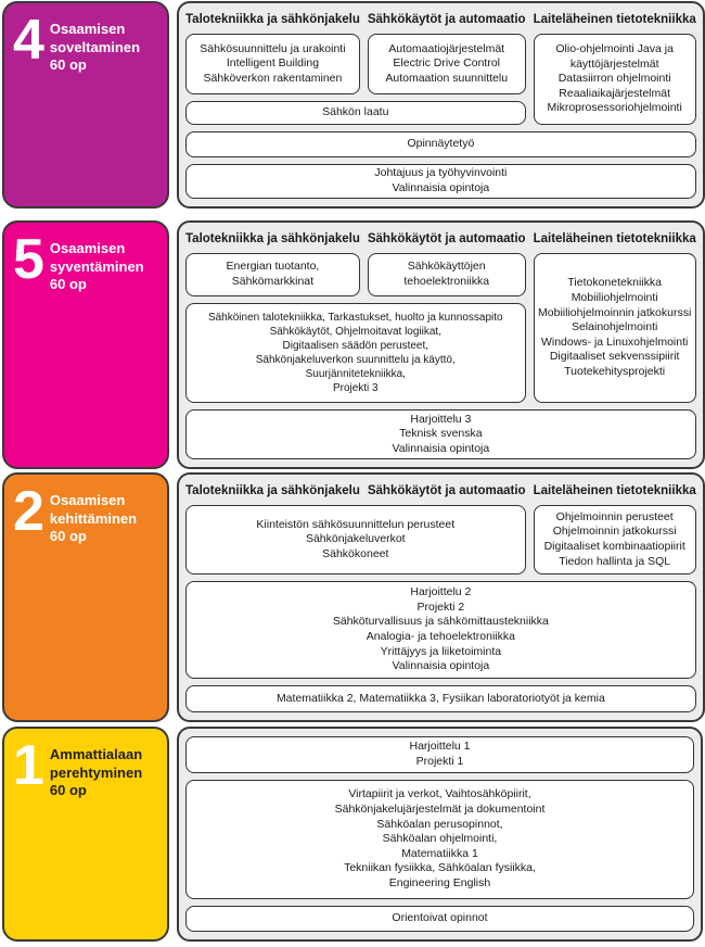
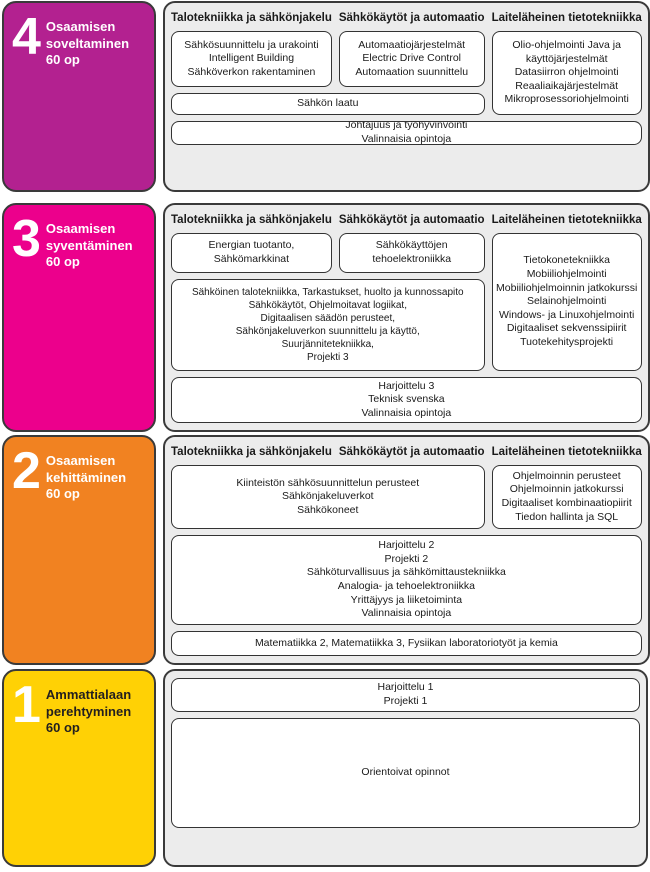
  4
  Osaamisen
  soveltaminen
  60 op
  Talotekniikka ja sähkönjakelu
  Sähkökäytöt ja automaatio
  Laiteläheinen tietotekniikka
  Sähkösuunnittelu ja urakointi
  Intelligent Building
  Sähköverkon rakentaminen
  Automaatiojärjestelmät
  Electric Drive Control
  Automaation suunnittelu
  Olio-ohjelmointi Java ja
  käyttöjärjestelmät
  Datasiirron ohjelmointi
  Reaaliaikajärjestelmät
  Mikroprosessoriohjelmointi
  Sähkön laatu
- Opinnäytetyö
  Johtajuus ja työhyvinvointi
  Valinnaisia opintoja
- 5
+ 3
  Osaamisen
  syventäminen
  60 op
  Talotekniikka ja sähkönjakelu
  Sähkökäytöt ja automaatio
  Laiteläheinen tietotekniikka
  Energian tuotanto,
  Sähkömarkkinat
  Sähkökäyttöjen
  tehoelektroniikka
  Tietokonetekniikka
  Mobiiliohjelmointi
  Mobiiliohjelmoinnin jatkokurssi
  Selainohjelmointi
  Windows- ja Linuxohjelmointi
  Digitaaliset sekvenssipiirit
  Tuotekehitysprojekti
  Sähköinen talotekniikka, Tarkastukset, huolto ja kunnossapito
  Sähkökäytöt, Ohjelmoitavat logiikat,
  Digitaalisen säädön perusteet,
  Sähkönjakeluverkon suunnittelu ja käyttö,
  Suurjännitetekniikka,
  Projekti 3
  Harjoittelu 3
  Teknisk svenska
  Valinnaisia opintoja
  2
  Osaamisen
  kehittäminen
  60 op
  Talotekniikka ja sähkönjakelu
  Sähkökäytöt ja automaatio
  Laiteläheinen tietotekniikka
  Kiinteistön sähkösuunnittelun perusteet
  Sähkönjakeluverkot
  Sähkökoneet
  Ohjelmoinnin perusteet
  Ohjelmoinnin jatkokurssi
  Digitaaliset kombinaatiopiirit
  Tiedon hallinta ja SQL
  Harjoittelu 2
  Projekti 2
  Sähköturvallisuus ja sähkömittaustekniikka
  Analogia- ja tehoelektroniikka
  Yrittäjyys ja liiketoiminta
  Valinnaisia opintoja
  Matematiikka 2, Matematiikka 3, Fysiikan laboratoriotyöt ja kemia
  1
  Ammattialaan
  perehtyminen
  60 op
  Harjoittelu 1
  Projekti 1
- Virtapiirit ja verkot, Vaihtosähköpiirit,
- Sähkönjakelujärjestelmät ja dokumentoint
- Sähköalan perusopinnot,
- Sähköalan ohjelmointi,
- Matematiikka 1
- Tekniikan fysiikka, Sähköalan fysiikka,
- Engineering English
  Orientoivat opinnot
